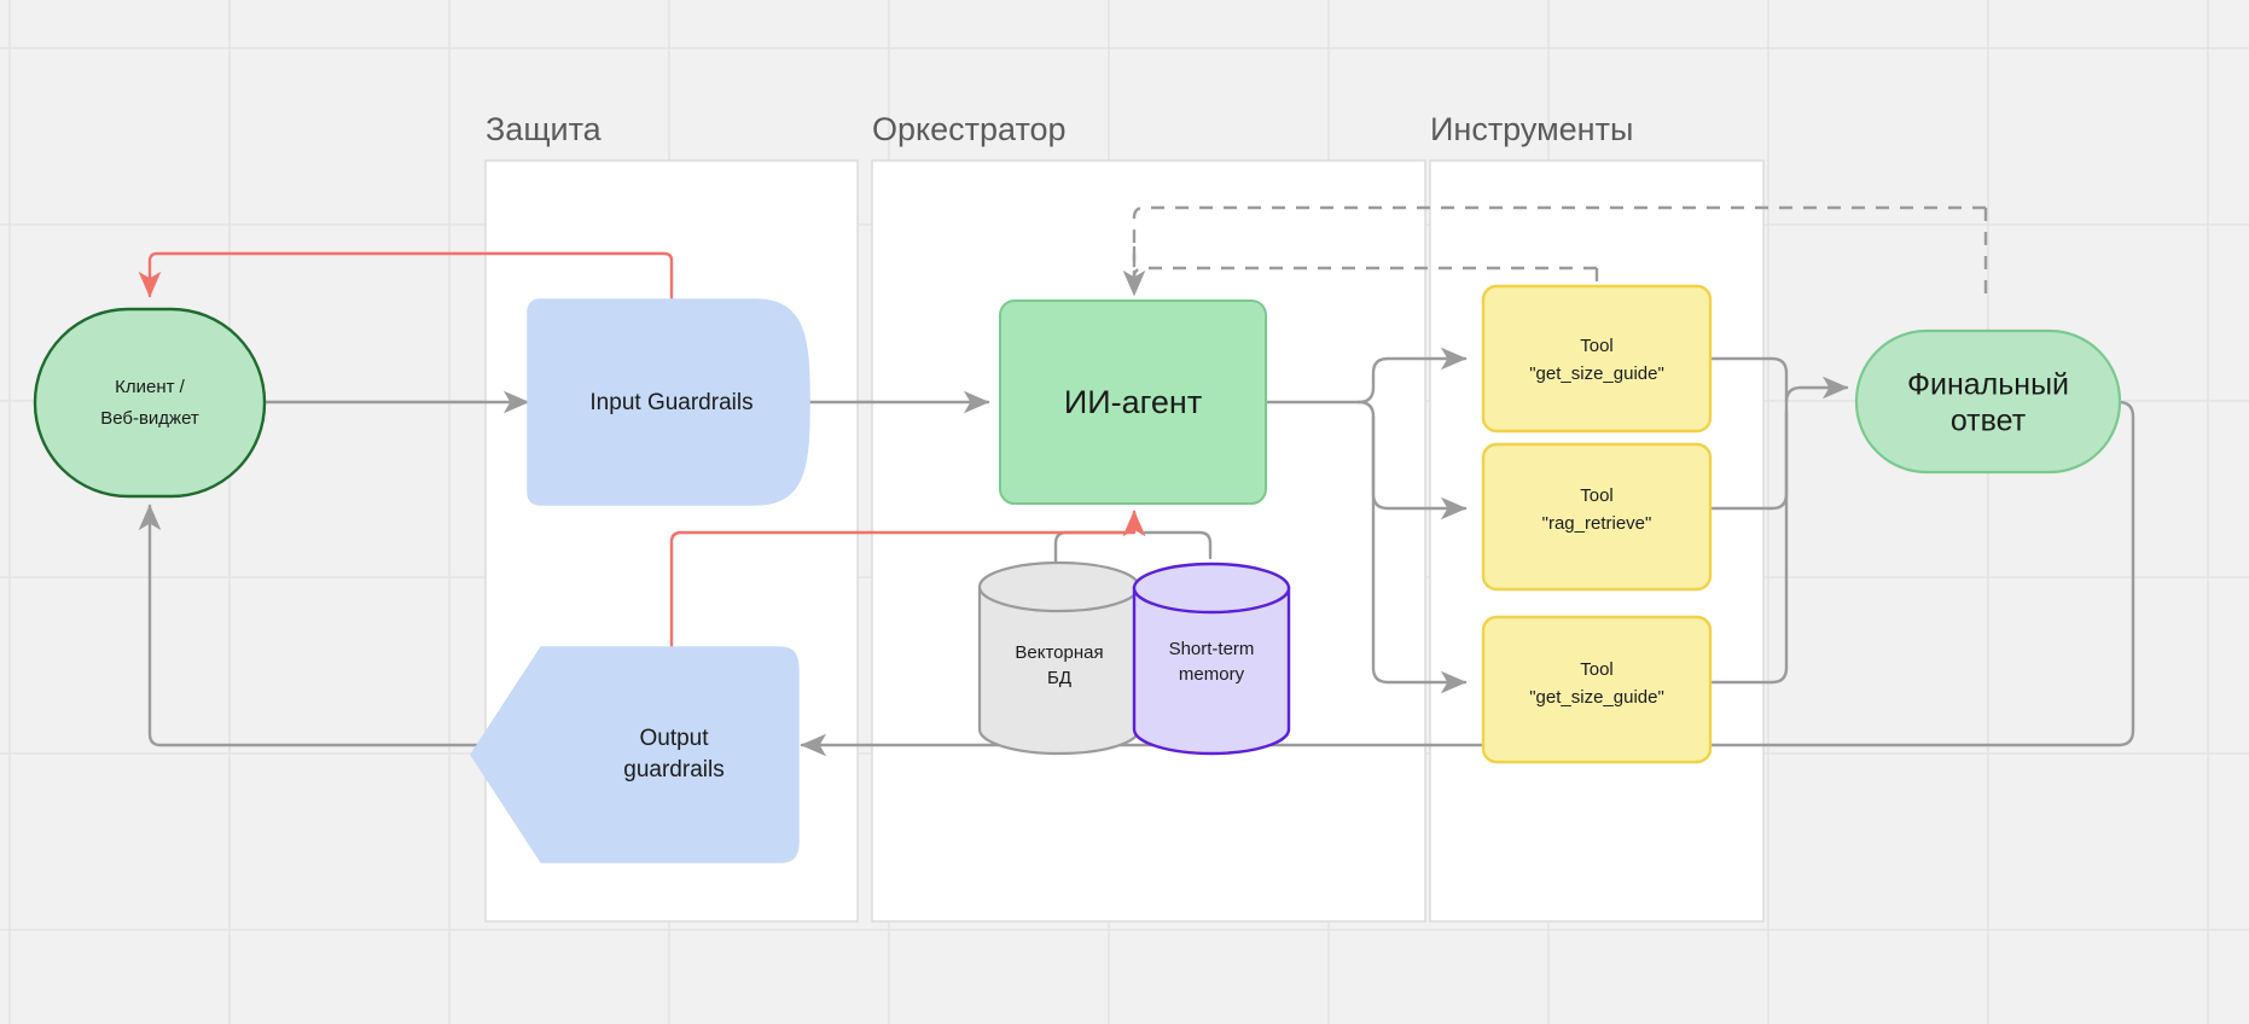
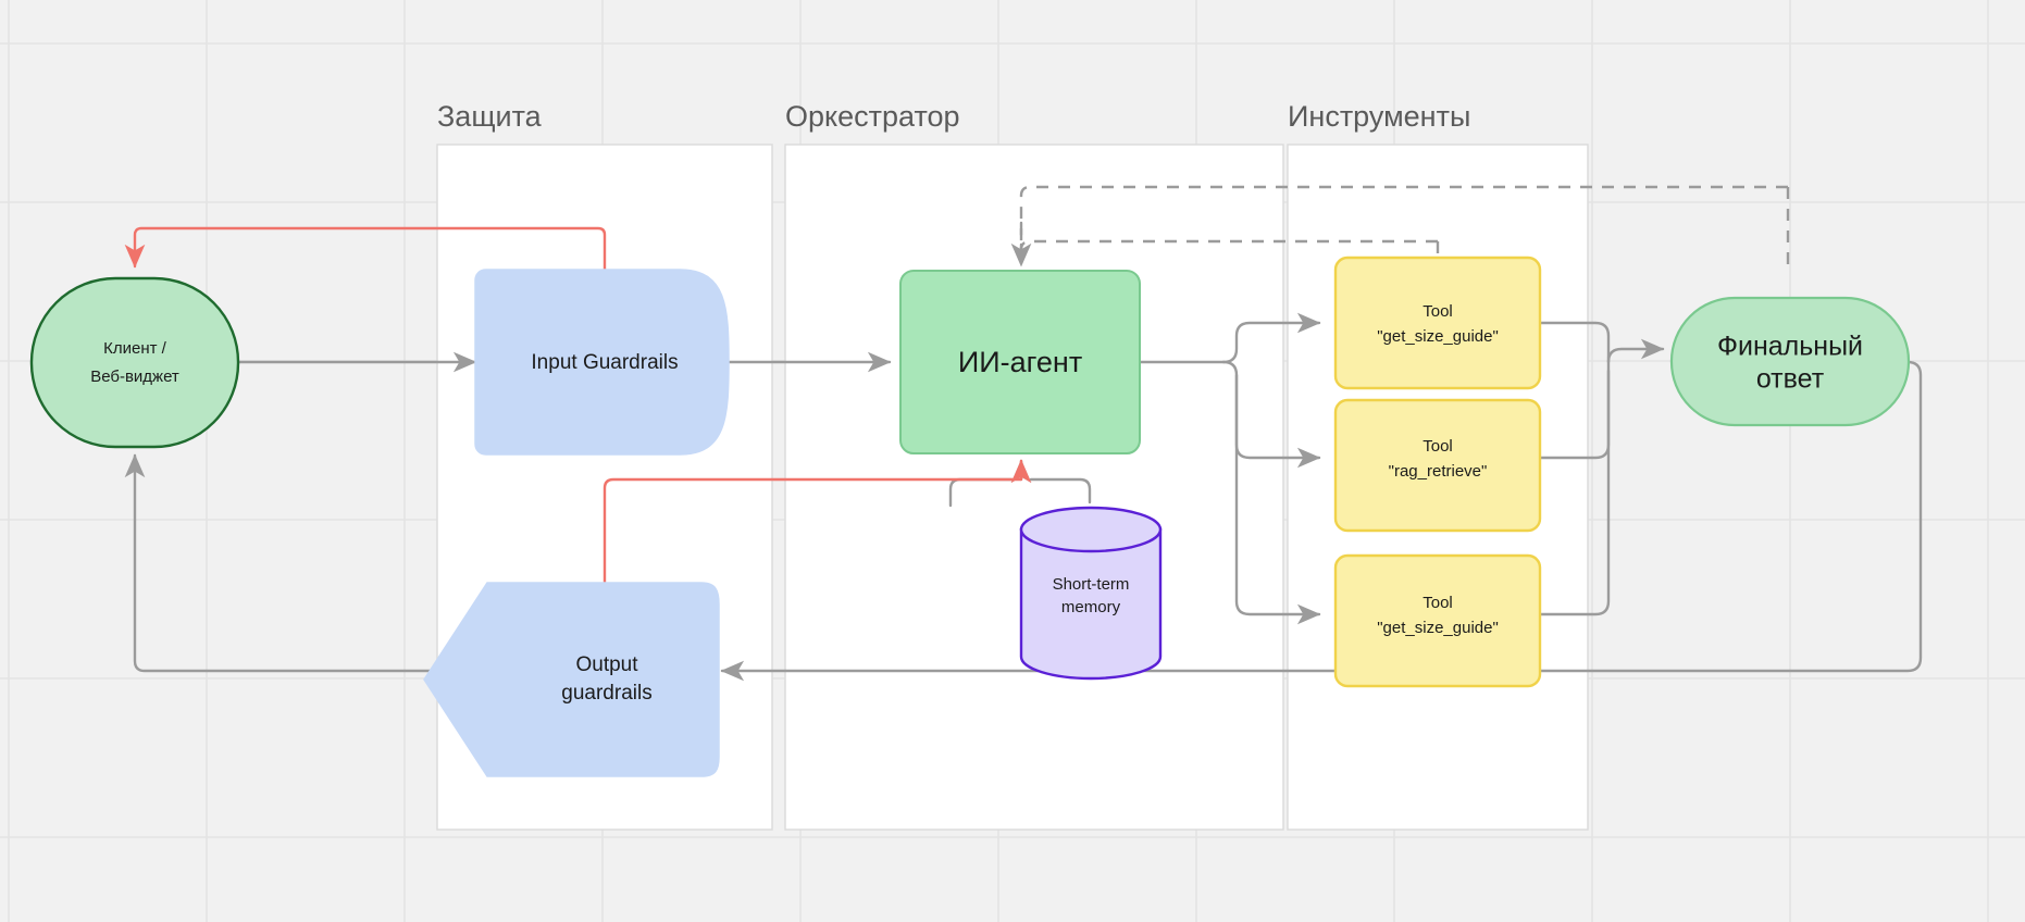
  Защита
  Оркестратор
  Инструменты
  Клиент /
  Веб-виджет
  Input Guardrails
  ИИ-агент
- Векторная
- БД
  Short-term
  memory
  Output
  guardrails
  Tool
  "get_size_guide"
  Tool
  "rag_retrieve"
  Tool
  "get_size_guide"
  Финальный
  ответ
